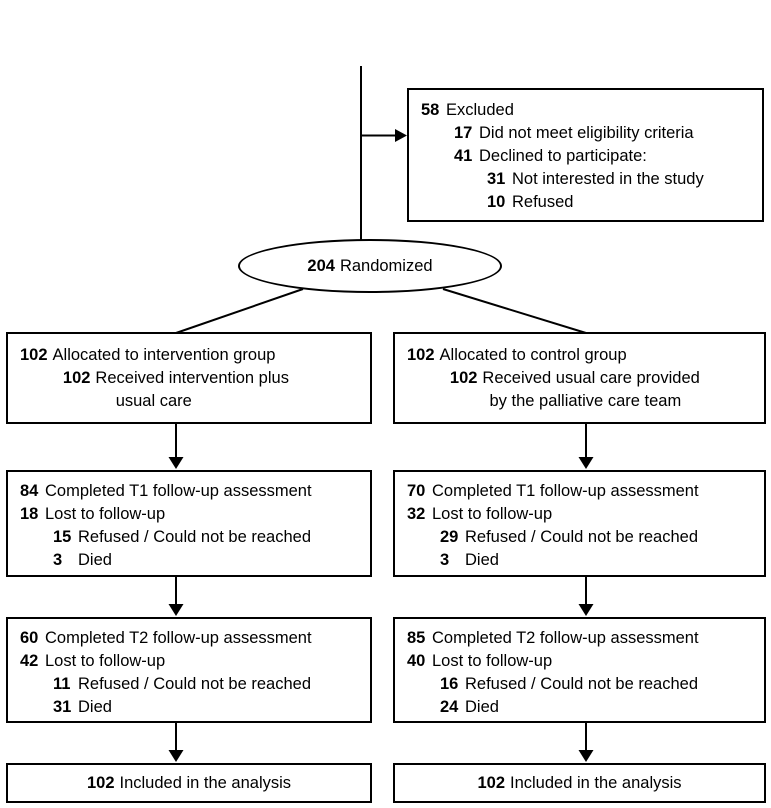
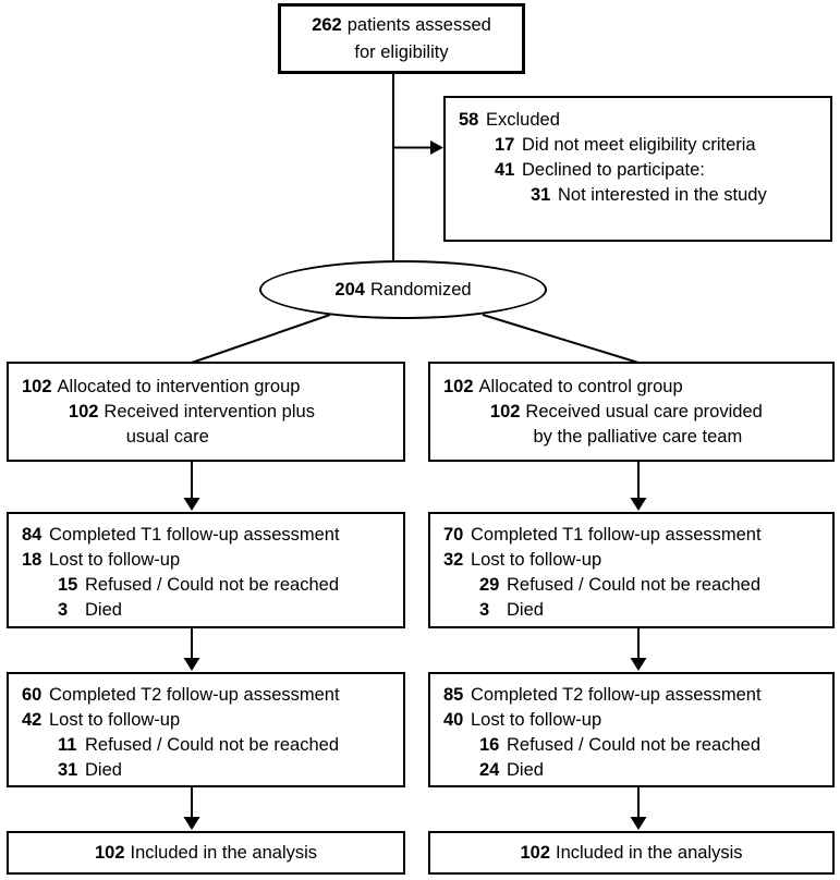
+ 262 patients assessed
+ for eligibility
  58 Excluded
  17 Did not meet eligibility criteria
  41 Declined to participate:
  31 Not interested in the study
- 10 Refused
  204 Randomized
  102 Allocated to intervention group
  102 Received intervention plus
  usual care
  102 Allocated to control group
  102 Received usual care provided
  by the palliative care team
  84 Completed T1 follow-up assessment
  18 Lost to follow-up
  15 Refused / Could not be reached
  3 Died
  70 Completed T1 follow-up assessment
  32 Lost to follow-up
  29 Refused / Could not be reached
  3 Died
  60 Completed T2 follow-up assessment
  42 Lost to follow-up
  11 Refused / Could not be reached
  31 Died
  85 Completed T2 follow-up assessment
  40 Lost to follow-up
  16 Refused / Could not be reached
  24 Died
  102 Included in the analysis
  102 Included in the analysis
